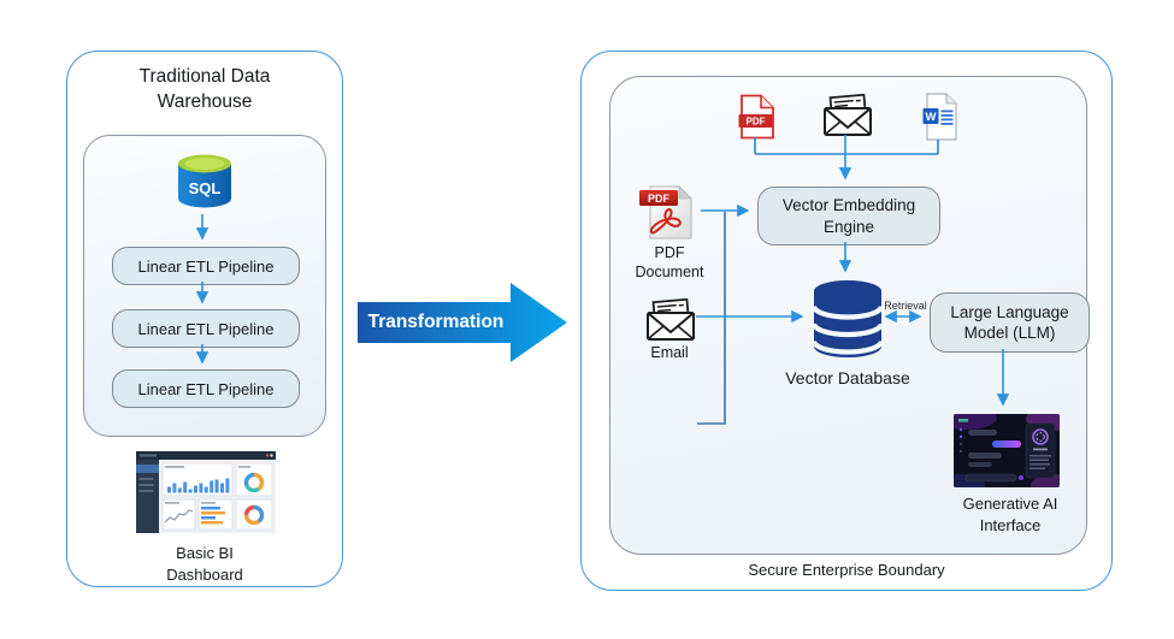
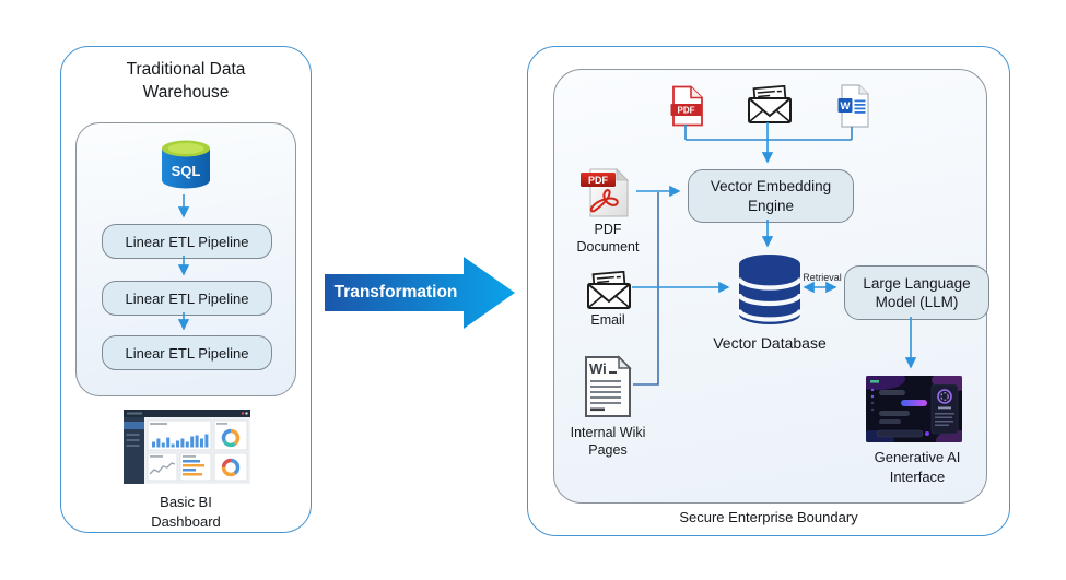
  Traditional Data
  Warehouse
  SQL
  Linear ETL Pipeline
  Linear ETL Pipeline
  Linear ETL Pipeline
  Basic BI
  Dashboard
  Secure Enterprise Boundary
  PDF
  W
  Vector Embedding
  Engine
  Vector Database
  Retrieval
  Large Language
  Model (LLM)
  Generative AI
  Interface
  PDF
  PDF
  Document
  Email
+ Wi
+ Internal Wiki
+ Pages
  Transformation
